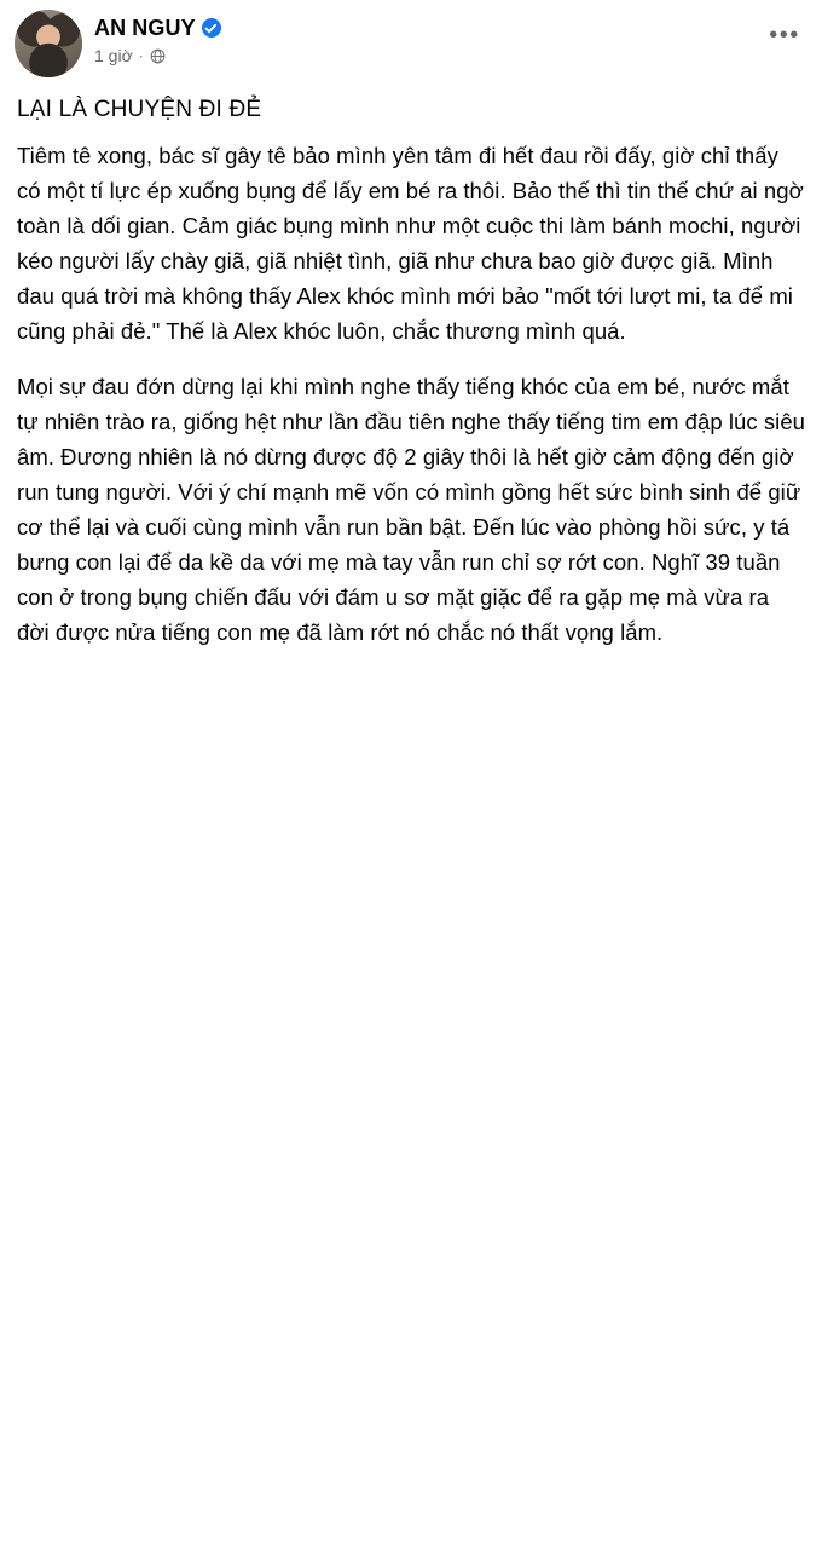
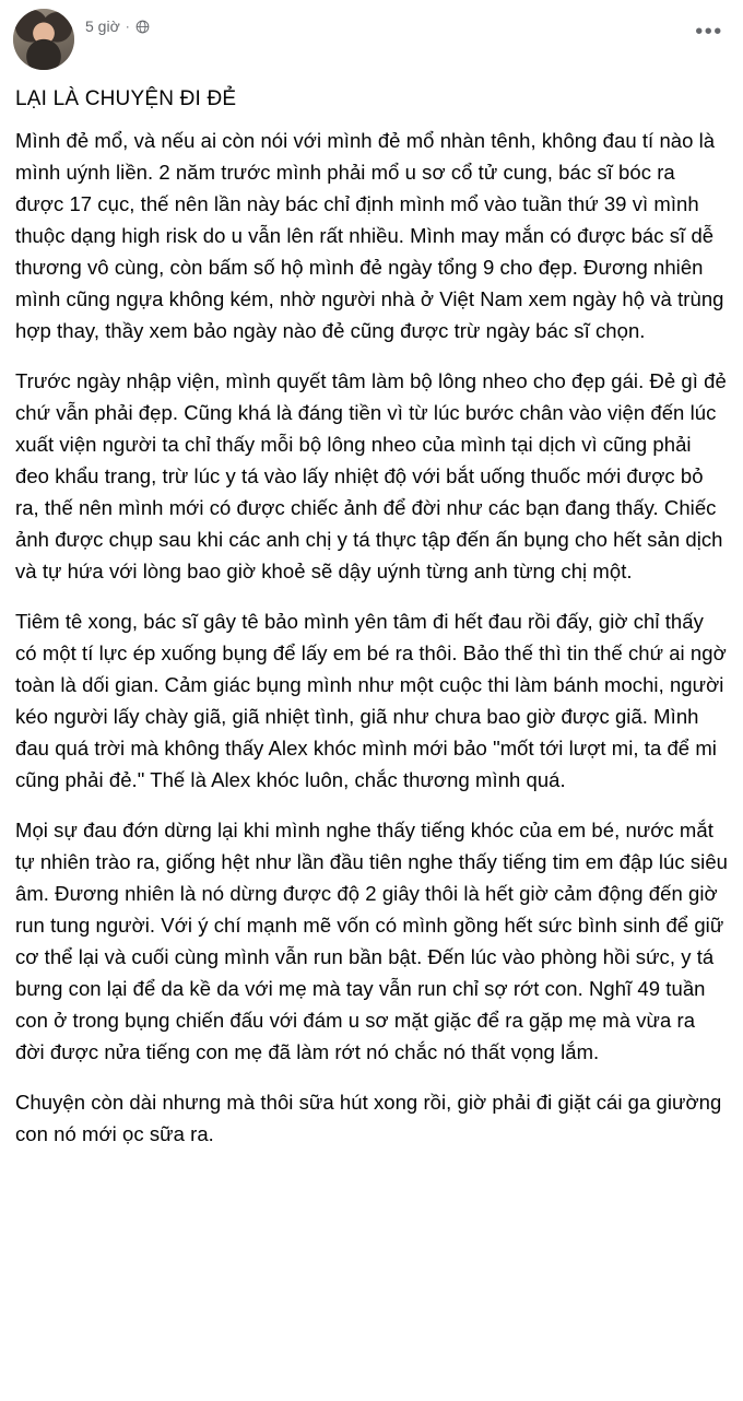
- AN NGUY
- 1 giờ
+ 5 giờ
  ·
  •••
  LẠI LÀ CHUYỆN ĐI ĐẺ
+ Mình đẻ mổ, và nếu ai còn nói với mình đẻ mổ nhàn tênh, không đau tí nào là mình uýnh liền. 2 năm trước mình phải mổ u sơ cổ tử cung, bác sĩ bóc ra được 17 cục, thế nên lần này bác chỉ định mình mổ vào tuần thứ 39 vì mình thuộc dạng high risk do u vẫn lên rất nhiều. Mình may mắn có được bác sĩ dễ thương vô cùng, còn bấm số hộ mình đẻ ngày tổng 9 cho đẹp. Đương nhiên mình cũng ngựa không kém, nhờ người nhà ở Việt Nam xem ngày hộ và trùng hợp thay, thầy xem bảo ngày nào đẻ cũng được trừ ngày bác sĩ chọn.
+ Trước ngày nhập viện, mình quyết tâm làm bộ lông nheo cho đẹp gái. Đẻ gì đẻ chứ vẫn phải đẹp. Cũng khá là đáng tiền vì từ lúc bước chân vào viện đến lúc xuất viện người ta chỉ thấy mỗi bộ lông nheo của mình tại dịch vì cũng phải đeo khẩu trang, trừ lúc y tá vào lấy nhiệt độ với bắt uống thuốc mới được bỏ ra, thế nên mình mới có được chiếc ảnh để đời như các bạn đang thấy. Chiếc ảnh được chụp sau khi các anh chị y tá thực tập đến ấn bụng cho hết sản dịch và tự hứa với lòng bao giờ khoẻ sẽ dậy uýnh từng anh từng chị một.
  Tiêm tê xong, bác sĩ gây tê bảo mình yên tâm đi hết đau rồi đấy, giờ chỉ thấy có một tí lực ép xuống bụng để lấy em bé ra thôi. Bảo thế thì tin thế chứ ai ngờ toàn là dối gian. Cảm giác bụng mình như một cuộc thi làm bánh mochi, người kéo người lấy chày giã, giã nhiệt tình, giã như chưa bao giờ được giã. Mình đau quá trời mà không thấy Alex khóc mình mới bảo "mốt tới lượt mi, ta để mi cũng phải đẻ." Thế là Alex khóc luôn, chắc thương mình quá.
- Mọi sự đau đớn dừng lại khi mình nghe thấy tiếng khóc của em bé, nước mắt tự nhiên trào ra, giống hệt như lần đầu tiên nghe thấy tiếng tim em đập lúc siêu âm. Đương nhiên là nó dừng được độ 2 giây thôi là hết giờ cảm động đến giờ run tung người. Với ý chí mạnh mẽ vốn có mình gồng hết sức bình sinh để giữ cơ thể lại và cuối cùng mình vẫn run bần bật. Đến lúc vào phòng hồi sức, y tá bưng con lại để da kề da với mẹ mà tay vẫn run chỉ sợ rớt con. Nghĩ 39 tuần con ở trong bụng chiến đấu với đám u sơ mặt giặc để ra gặp mẹ mà vừa ra đời được nửa tiếng con mẹ đã làm rớt nó chắc nó thất vọng lắm.
+ Mọi sự đau đớn dừng lại khi mình nghe thấy tiếng khóc của em bé, nước mắt tự nhiên trào ra, giống hệt như lần đầu tiên nghe thấy tiếng tim em đập lúc siêu âm. Đương nhiên là nó dừng được độ 2 giây thôi là hết giờ cảm động đến giờ run tung người. Với ý chí mạnh mẽ vốn có mình gồng hết sức bình sinh để giữ cơ thể lại và cuối cùng mình vẫn run bần bật. Đến lúc vào phòng hồi sức, y tá bưng con lại để da kề da với mẹ mà tay vẫn run chỉ sợ rớt con. Nghĩ 49 tuần con ở trong bụng chiến đấu với đám u sơ mặt giặc để ra gặp mẹ mà vừa ra đời được nửa tiếng con mẹ đã làm rớt nó chắc nó thất vọng lắm.
+ Chuyện còn dài nhưng mà thôi sữa hút xong rồi, giờ phải đi giặt cái ga giường con nó mới ọc sữa ra.
